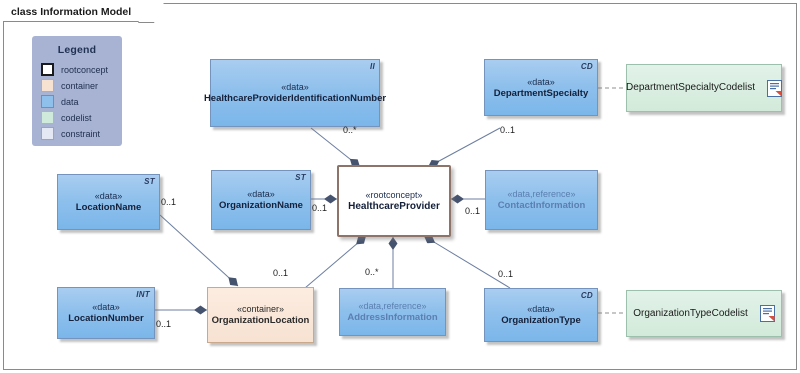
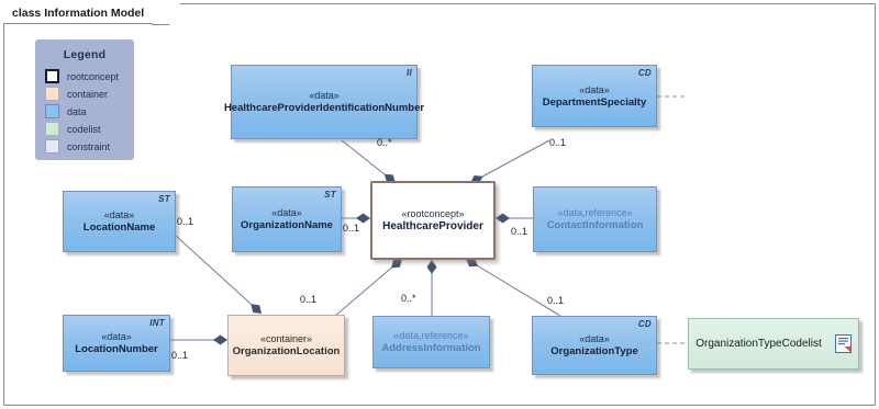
  class Information Model
  Legend
  rootconcept
  container
  data
  codelist
  constraint
  0..*
  0..1
  0..1
  0..1
  0..1
  0..1
  0..1
  0..*
  0..1
  II
  «data»
  HealthcareProviderIdentificationNumber
  CD
  «data»
  DepartmentSpecialty
- DepartmentSpecialtyCodelist
  ST
  «data»
  LocationName
  ST
  «data»
  OrganizationName
  «rootconcept»
  HealthcareProvider
  «data,reference»
  ContactInformation
  INT
  «data»
  LocationNumber
  «container»
  OrganizationLocation
  «data,reference»
  AddressInformation
  CD
  «data»
  OrganizationType
  OrganizationTypeCodelist
